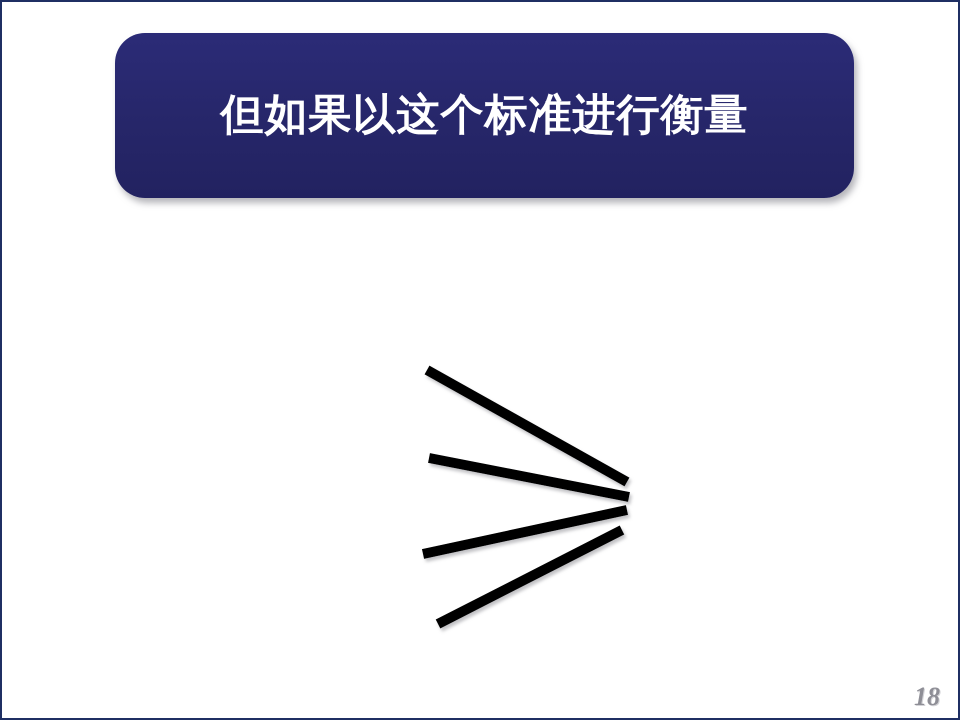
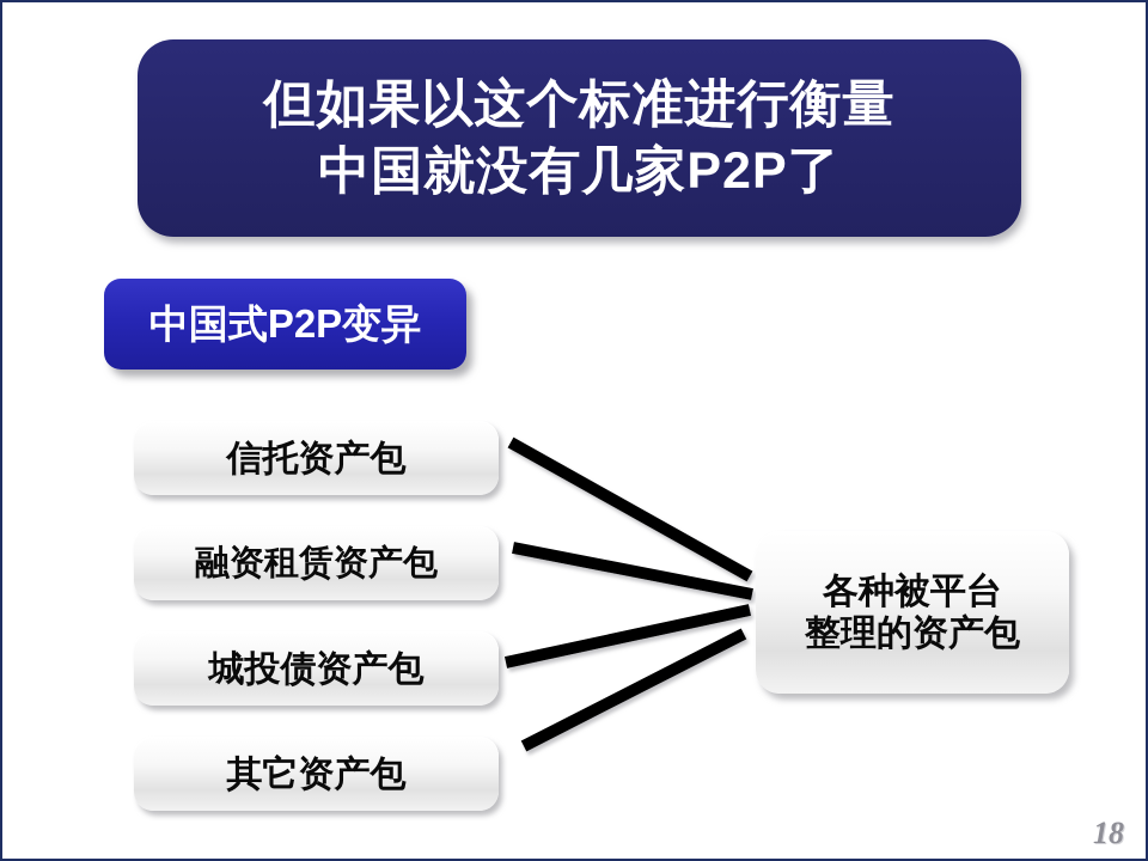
  但如果以这个标准进行衡量
+ 中国就没有几家P2P了
+ 中国式P2P变异
+ 信托资产包
+ 融资租赁资产包
+ 城投债资产包
+ 其它资产包
+ 各种被平台
+ 整理的资产包
  18
